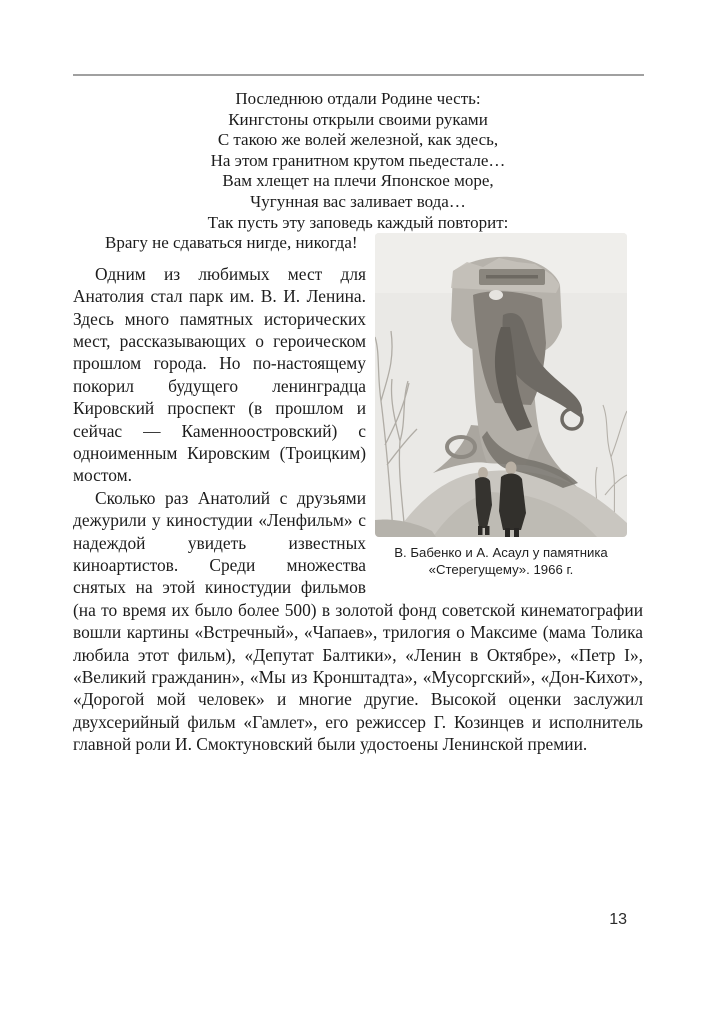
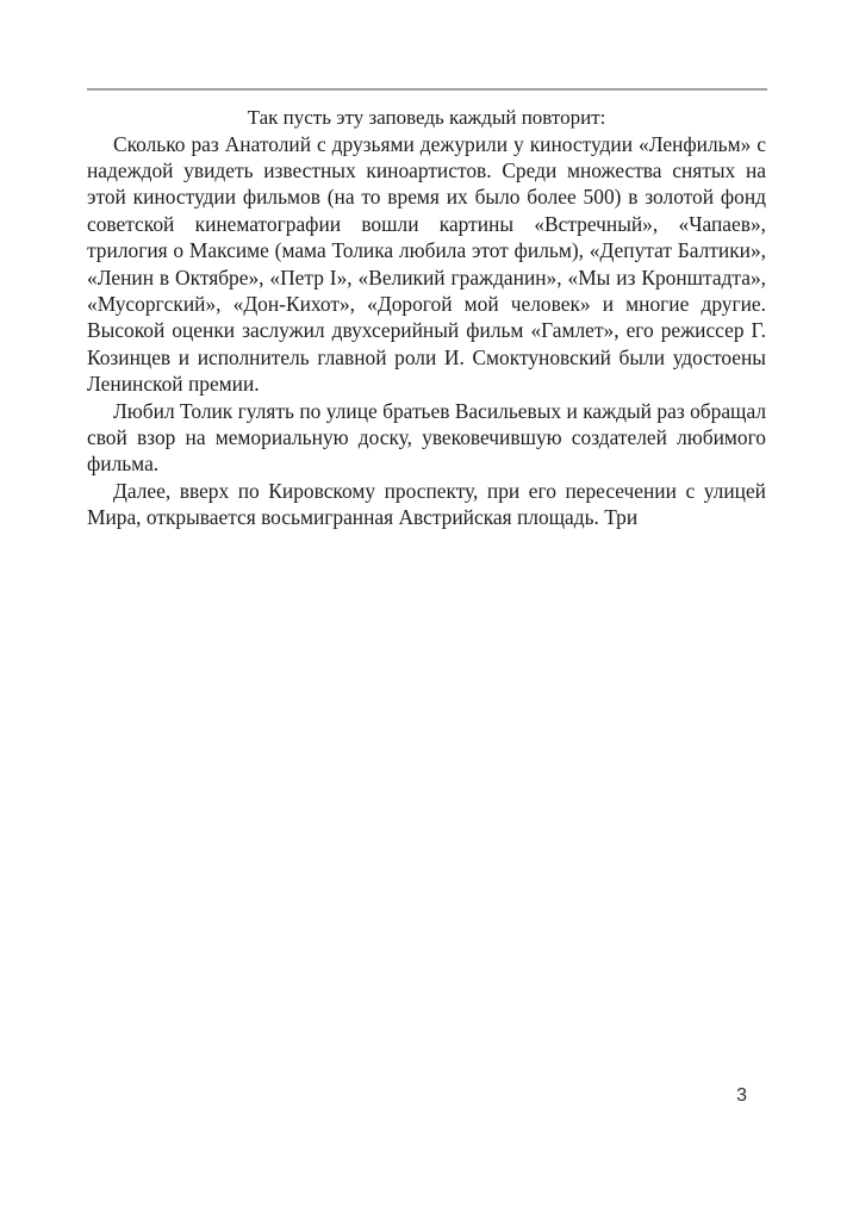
- Последнюю отдали Родине честь:
- Кингстоны открыли своими руками
- С такою же волей железной, как здесь,
- На этом гранитном крутом пьедестале…
- Вам хлещет на плечи Японское море,
- Чугунная вас заливает вода…
  Так пусть эту заповедь каждый повторит:
- В. Бабенко и А. Асаул у памятника
- «Стерегущему». 1966 г.
- Врагу не сдаваться нигде, никогда!
- Одним из любимых мест для Анатолия стал парк им. В. И. Ленина. Здесь много памятных исторических мест, рассказывающих о героическом прошлом города. Но по-настоящему покорил будущего ленинградца Кировский проспект (в прошлом и сейчас — Каменноостровский) с одноименным Кировским (Троицким) мостом.
  Сколько раз Анатолий с друзьями дежурили у киностудии «Ленфильм» с надеждой увидеть известных киноартистов. Среди множества снятых на этой киностудии фильмов (на то время их было более 500) в золотой фонд советской кинематографии вошли картины «Встречный», «Чапаев», трилогия о Максиме (мама Толика любила этот фильм), «Депутат Балтики», «Ленин в Октябре», «Петр I», «Великий гражданин», «Мы из Кронштадта», «Мусоргский», «Дон-Кихот», «Дорогой мой человек» и многие другие. Высокой оценки заслужил двухсерийный фильм «Гамлет», его режиссер Г. Козинцев и исполнитель главной роли И. Смоктуновский были удостоены Ленинской премии.
+ Любил Толик гулять по улице братьев Васильевых и каждый раз обращал свой взор на мемориальную доску, увековечившую создателей любимого фильма.
+ Далее, вверх по Кировскому проспекту, при его пересечении с улицей Мира, открывается восьмигранная Австрийская площадь. Три
- 13
+ 3
